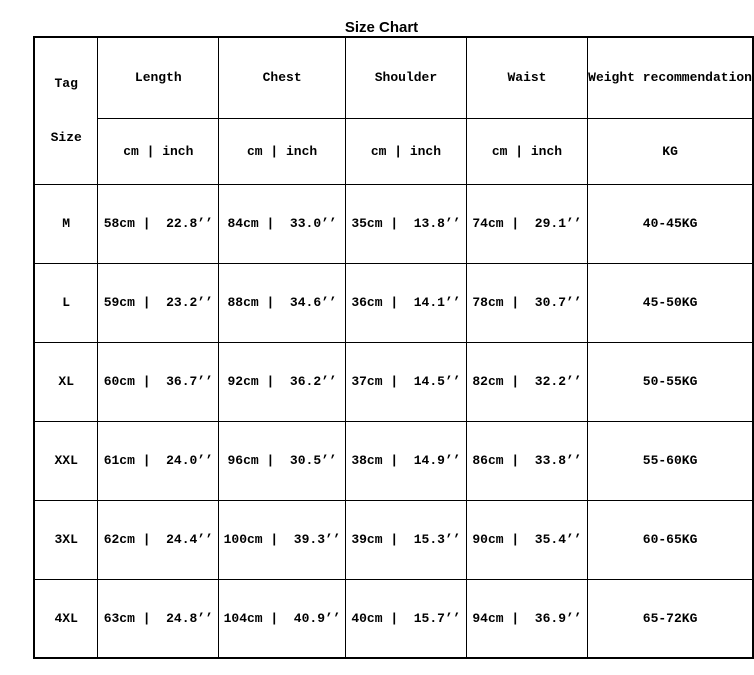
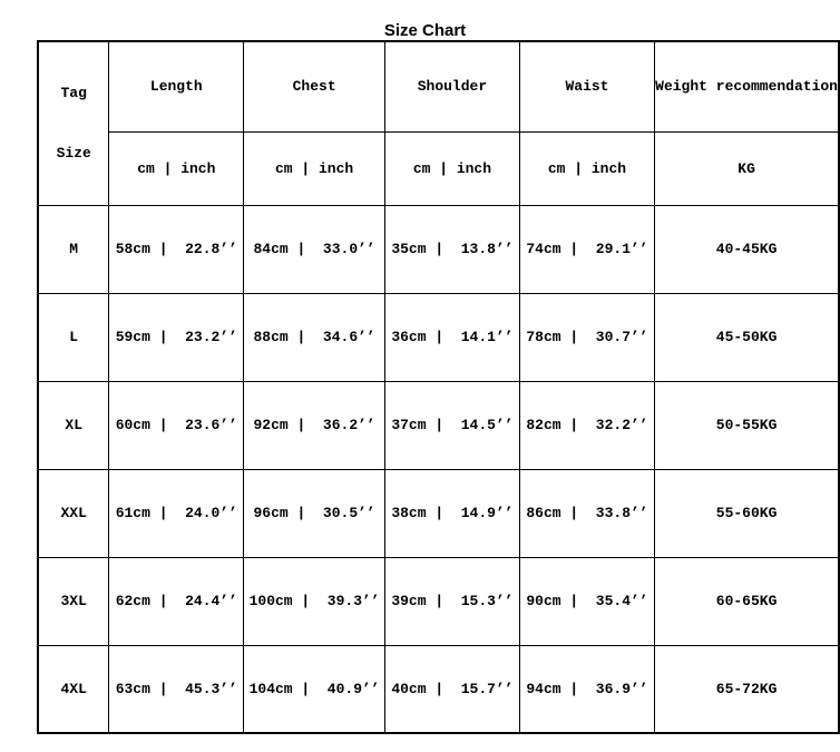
  Size Chart
  Tag Size	Length	Chest	Shoulder	Waist	Weight recommendation
  cm | inch	cm | inch	cm | inch	cm | inch	KG
  M	58cm | 22.8’’	84cm | 33.0’’	35cm | 13.8’’	74cm | 29.1’’	40-45KG
  L	59cm | 23.2’’	88cm | 34.6’’	36cm | 14.1’’	78cm | 30.7’’	45-50KG
- XL	60cm | 36.7’’	92cm | 36.2’’	37cm | 14.5’’	82cm | 32.2’’	50-55KG
+ XL	60cm | 23.6’’	92cm | 36.2’’	37cm | 14.5’’	82cm | 32.2’’	50-55KG
  XXL	61cm | 24.0’’	96cm | 30.5’’	38cm | 14.9’’	86cm | 33.8’’	55-60KG
  3XL	62cm | 24.4’’	100cm | 39.3’’	39cm | 15.3’’	90cm | 35.4’’	60-65KG
- 4XL	63cm | 24.8’’	104cm | 40.9’’	40cm | 15.7’’	94cm | 36.9’’	65-72KG
+ 4XL	63cm | 45.3’’	104cm | 40.9’’	40cm | 15.7’’	94cm | 36.9’’	65-72KG
